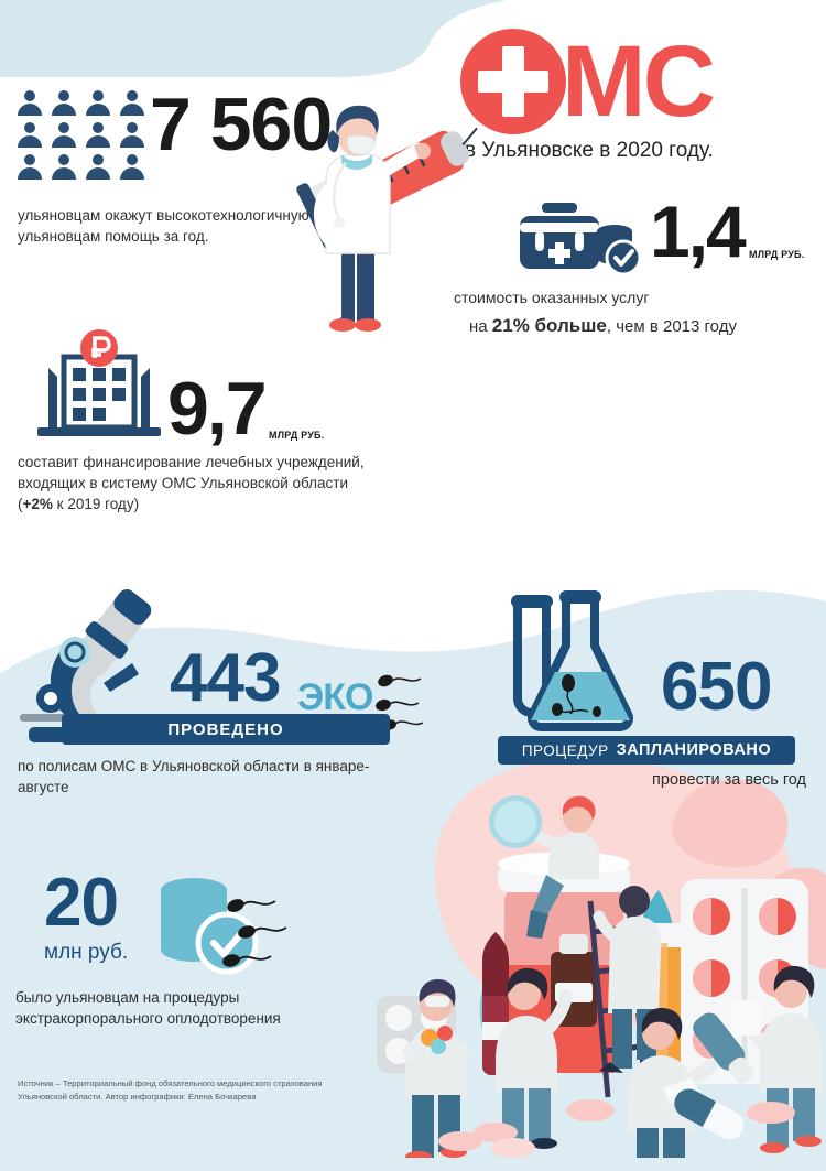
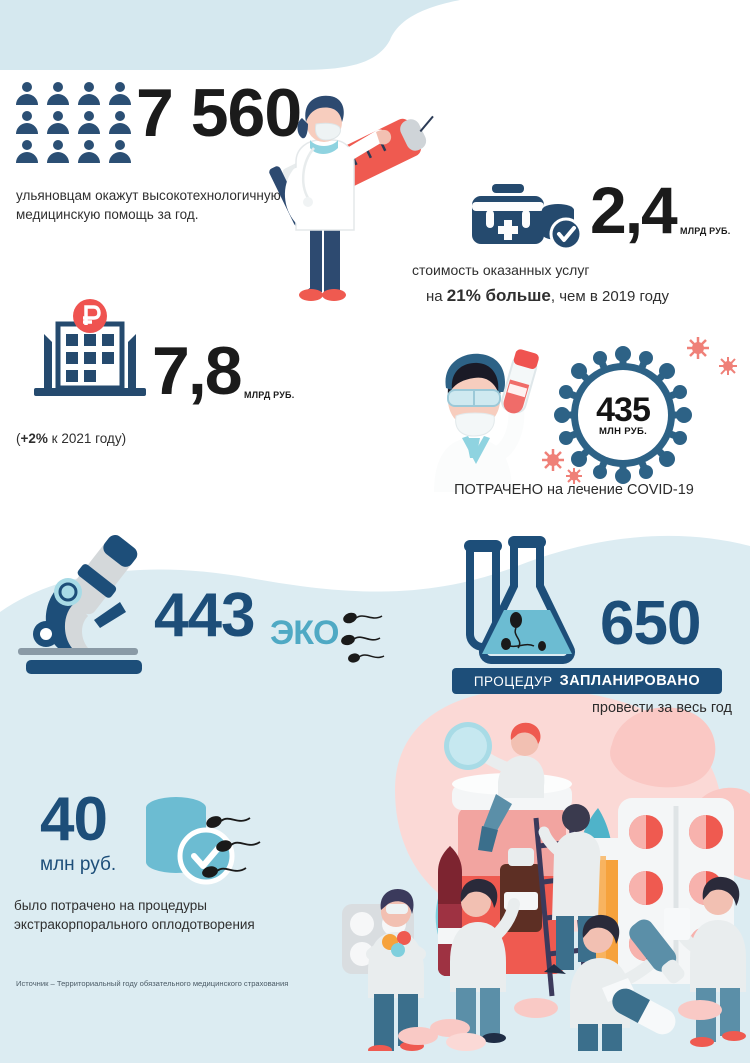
- МС
- в Ульяновске в 2020 году.
  7 560
- ульяновцам окажут высокотехнологичную ульяновцам помощь за год.
+ ульяновцам окажут высокотехнологичную медицинскую помощь за год.
- 1,4
+ 2,4
  МЛРД РУБ.
  стоимость оказанных услуг
- на 21% больше, чем в 2013 году
+ на 21% больше, чем в 2019 году
- 9,7
+ 7,8
  МЛРД РУБ.
- составит финансирование лечебных учреждений, входящих в систему ОМС Ульяновской области
- (+2% к 2019 году)
+ (+2% к 2021 году)
+ 435
+ МЛН РУБ.
+ ПОТРАЧЕНО на лечение COVID-19
  443
  ЭКО
- ПРОВЕДЕНО
- по полисам ОМС в Ульяновской области в январе-августе
  650
  ПРОЦЕДУР
  ЗАПЛАНИРОВАНО
  провести за весь год
- 20
+ 40
  млн руб.
- было ульяновцам на процедуры экстракорпорального оплодотворения
+ было потрачено на процедуры экстракорпорального оплодотворения
- Источник – Территориальный фонд обязательного медицинского страхования
+ Источник – Территориальный году обязательного медицинского страхования
- Ульяновской области. Автор инфографики: Елена Бочкарева
